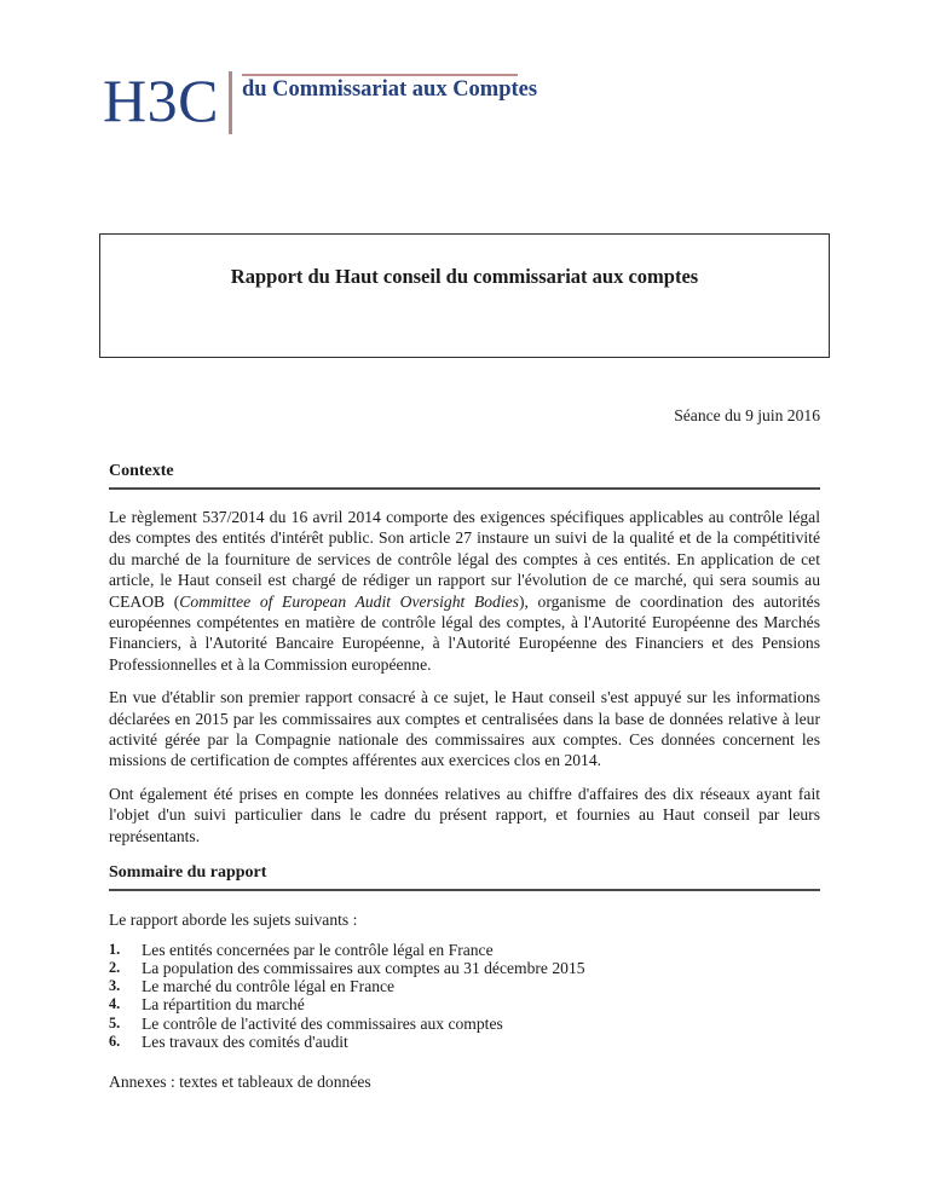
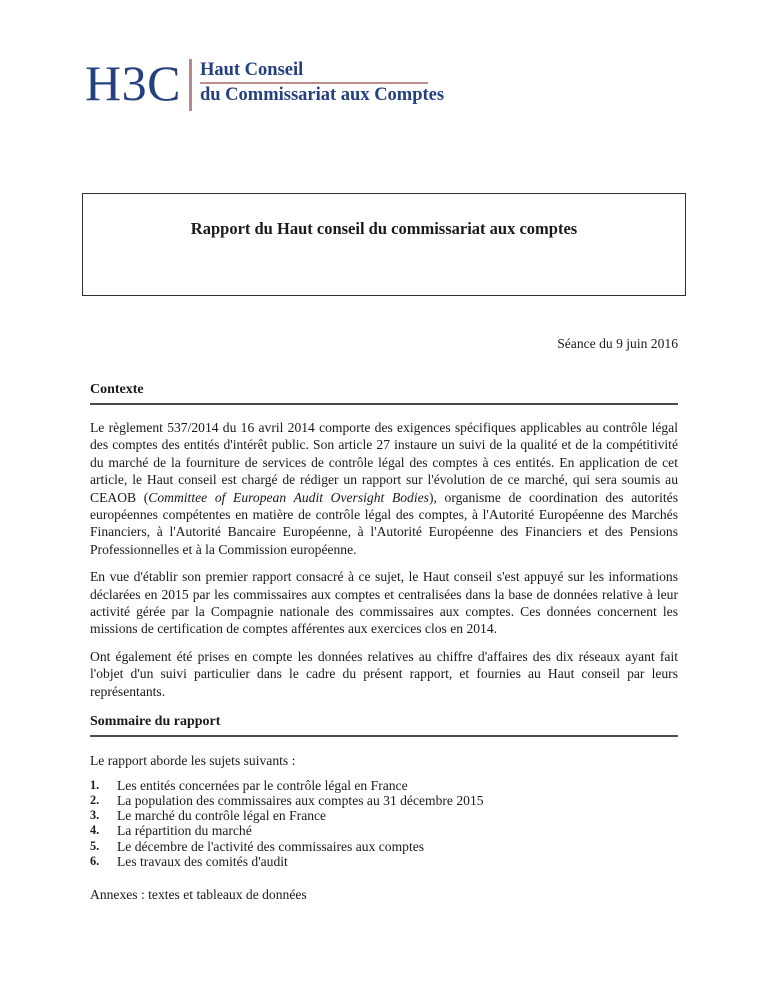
  H3C
+ Haut Conseil
  du Commissariat aux Comptes
  Rapport du Haut conseil du commissariat aux comptes
  Séance du 9 juin 2016
  Contexte
  Le règlement 537/2014 du 16 avril 2014 comporte des exigences spécifiques applicables au contrôle légal des comptes des entités d'intérêt public. Son article 27 instaure un suivi de la qualité et de la compétitivité du marché de la fourniture de services de contrôle légal des comptes à ces entités. En application de cet article, le Haut conseil est chargé de rédiger un rapport sur l'évolution de ce marché, qui sera soumis au CEAOB (Committee of European Audit Oversight Bodies), organisme de coordination des autorités européennes compétentes en matière de contrôle légal des comptes, à l'Autorité Européenne des Marchés Financiers, à l'Autorité Bancaire Européenne, à l'Autorité Européenne des Financiers et des Pensions Professionnelles et à la Commission européenne.
  En vue d'établir son premier rapport consacré à ce sujet, le Haut conseil s'est appuyé sur les informations déclarées en 2015 par les commissaires aux comptes et centralisées dans la base de données relative à leur activité gérée par la Compagnie nationale des commissaires aux comptes. Ces données concernent les missions de certification de comptes afférentes aux exercices clos en 2014.
  Ont également été prises en compte les données relatives au chiffre d'affaires des dix réseaux ayant fait l'objet d'un suivi particulier dans le cadre du présent rapport, et fournies au Haut conseil par leurs représentants.
  Sommaire du rapport
  Le rapport aborde les sujets suivants :
  1.
  Les entités concernées par le contrôle légal en France
  2.
  La population des commissaires aux comptes au 31 décembre 2015
  3.
  Le marché du contrôle légal en France
  4.
  La répartition du marché
  5.
- Le contrôle de l'activité des commissaires aux comptes
+ Le décembre de l'activité des commissaires aux comptes
  6.
  Les travaux des comités d'audit
  Annexes : textes et tableaux de données
